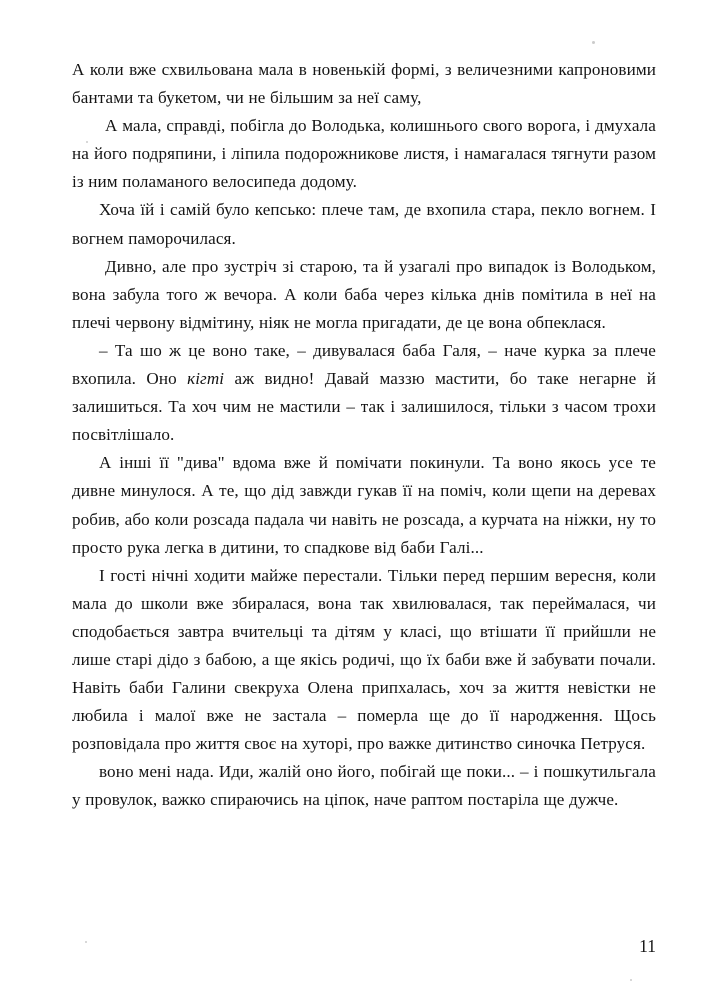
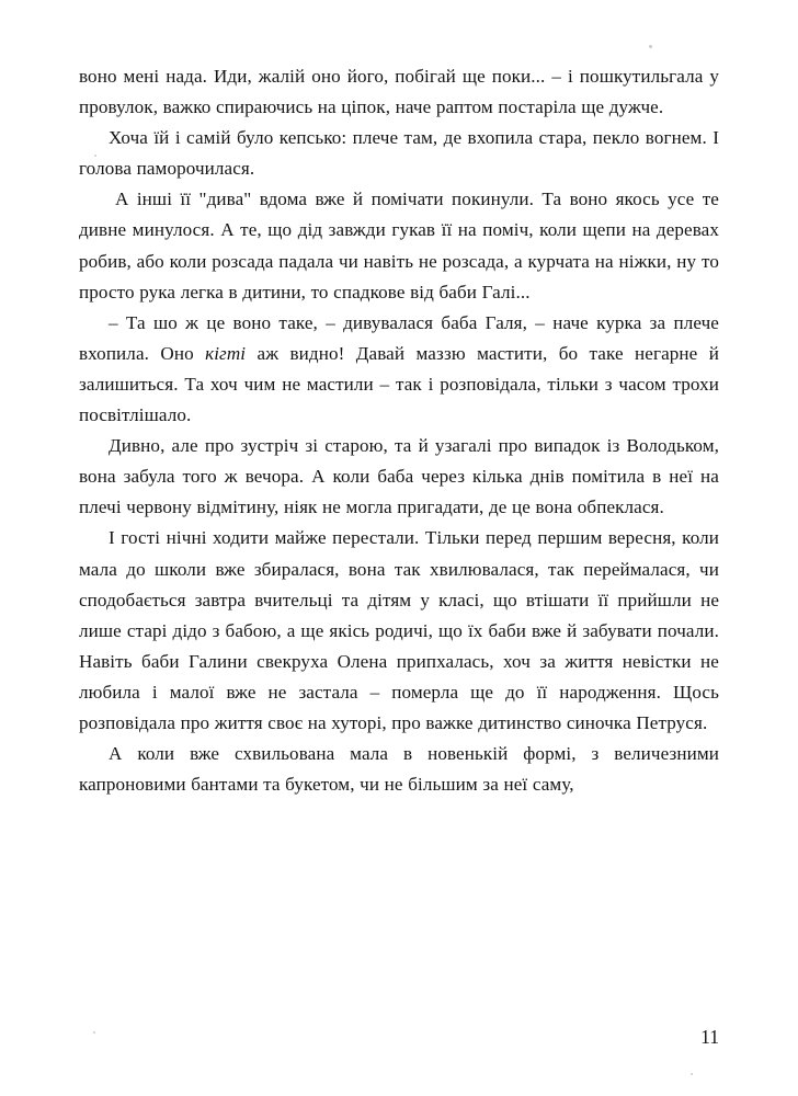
- А коли вже схвильована мала в новенькій формі, з величезними капроновими бантами та букетом, чи не більшим за неї саму,
+ воно мені нада. Иди, жалій оно його, побігай ще поки... – і пошкутильгала у провулок, важко спираючись на ціпок, наче раптом постаріла ще дужче.
- А мала, справді, побігла до Володька, колишнього свого ворога, і дмухала на його подряпини, і ліпила подорожникове листя, і намагалася тягнути разом із ним поламаного велосипеда додому.
- Хоча їй і самій було кепсько: плече там, де вхопила стара, пекло вогнем. І вогнем паморочилася.
+ Хоча їй і самій було кепсько: плече там, де вхопила стара, пекло вогнем. І голова паморочилася.
- Дивно, але про зустріч зі старою, та й узагалі про випадок із Володьком, вона забула того ж вечора. А коли баба через кілька днів помітила в неї на плечі червону відмітину, ніяк не могла пригадати, де це вона обпеклася.
+ А інші її "дива" вдома вже й помічати покинули. Та воно якось усе те дивне минулося. А те, що дід завжди гукав її на поміч, коли щепи на деревах робив, або коли розсада падала чи навіть не розсада, а курчата на ніжки, ну то просто рука легка в дитини, то спадкове від баби Галі...
- – Та шо ж це воно таке, – дивувалася баба Галя, – наче курка за плече вхопила. Оно кігті аж видно! Давай маззю мастити, бо таке негарне й залишиться. Та хоч чим не мастили – так і залишилося, тільки з часом трохи посвітлішало.
+ – Та шо ж це воно таке, – дивувалася баба Галя, – наче курка за плече вхопила. Оно кігті аж видно! Давай маззю мастити, бо таке негарне й залишиться. Та хоч чим не мастили – так і розповідала, тільки з часом трохи посвітлішало.
- А інші її "дива" вдома вже й помічати покинули. Та воно якось усе те дивне минулося. А те, що дід завжди гукав її на поміч, коли щепи на деревах робив, або коли розсада падала чи навіть не розсада, а курчата на ніжки, ну то просто рука легка в дитини, то спадкове від баби Галі...
+ Дивно, але про зустріч зі старою, та й узагалі про випадок із Володьком, вона забула того ж вечора. А коли баба через кілька днів помітила в неї на плечі червону відмітину, ніяк не могла пригадати, де це вона обпеклася.
  І гості нічні ходити майже перестали. Тільки перед першим вересня, коли мала до школи вже збиралася, вона так хвилювалася, так переймалася, чи сподобається завтра вчительці та дітям у класі, що втішати її прийшли не лише старі дідо з бабою, а ще якісь родичі, що їх баби вже й забувати почали. Навіть баби Галини свекруха Олена припхалась, хоч за життя невістки не любила і малої вже не застала – померла ще до її народження. Щось розповідала про життя своє на хуторі, про важке дитинство синочка Петруся.
- воно мені нада. Иди, жалій оно його, побігай ще поки... – і пошкутильгала у провулок, важко спираючись на ціпок, наче раптом постаріла ще дужче.
+ А коли вже схвильована мала в новенькій формі, з величезними капроновими бантами та букетом, чи не більшим за неї саму,
  11
